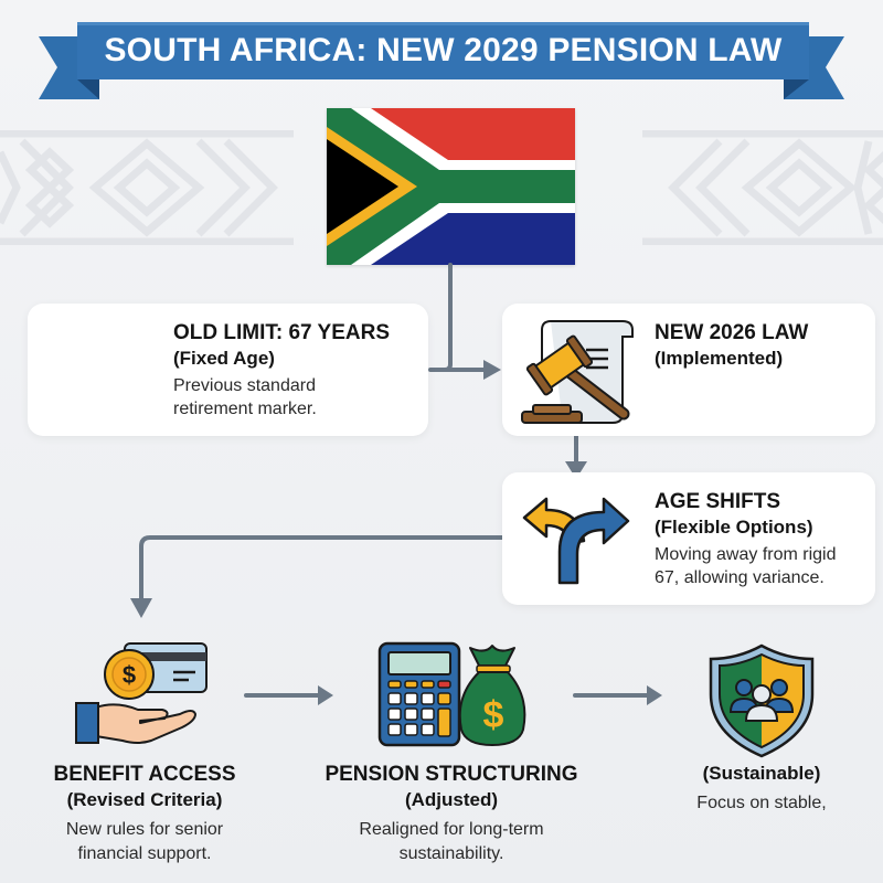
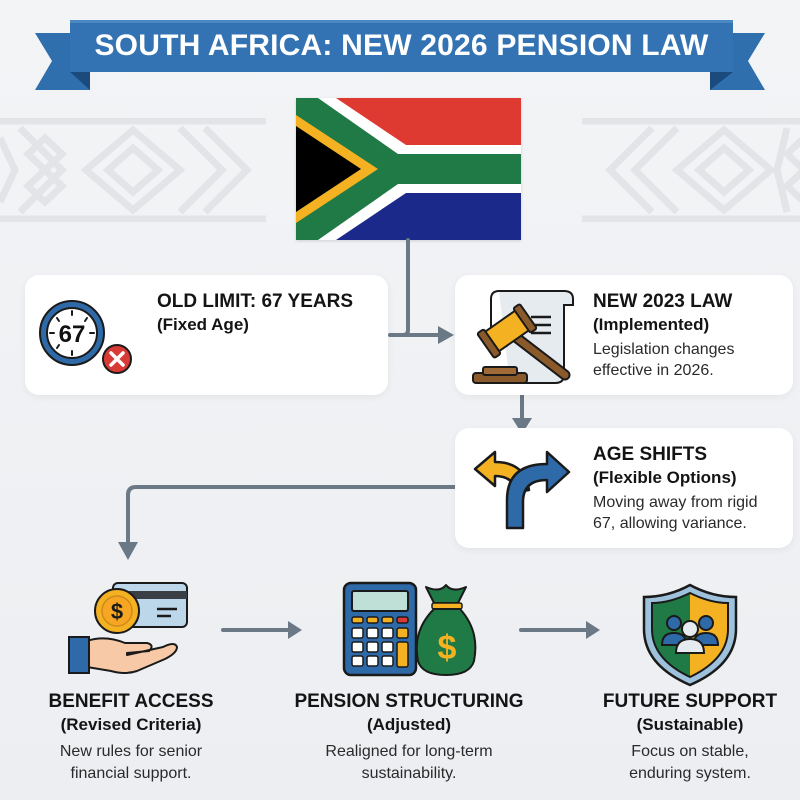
- SOUTH AFRICA: NEW 2029 PENSION LAW
+ SOUTH AFRICA: NEW 2026 PENSION LAW
+ 67
  OLD LIMIT: 67 YEARS
  (Fixed Age)
- Previous standard retirement marker.
- NEW 2026 LAW
+ NEW 2023 LAW
  (Implemented)
+ Legislation changes effective in 2026.
  AGE SHIFTS
  (Flexible Options)
  Moving away from rigid 67, allowing variance.
  $
  BENEFIT ACCESS
  (Revised Criteria)
  New rules for senior
  financial support.
  $
  PENSION STRUCTURING
  (Adjusted)
  Realigned for long-term
  sustainability.
+ FUTURE SUPPORT
  (Sustainable)
  Focus on stable,
+ enduring system.
